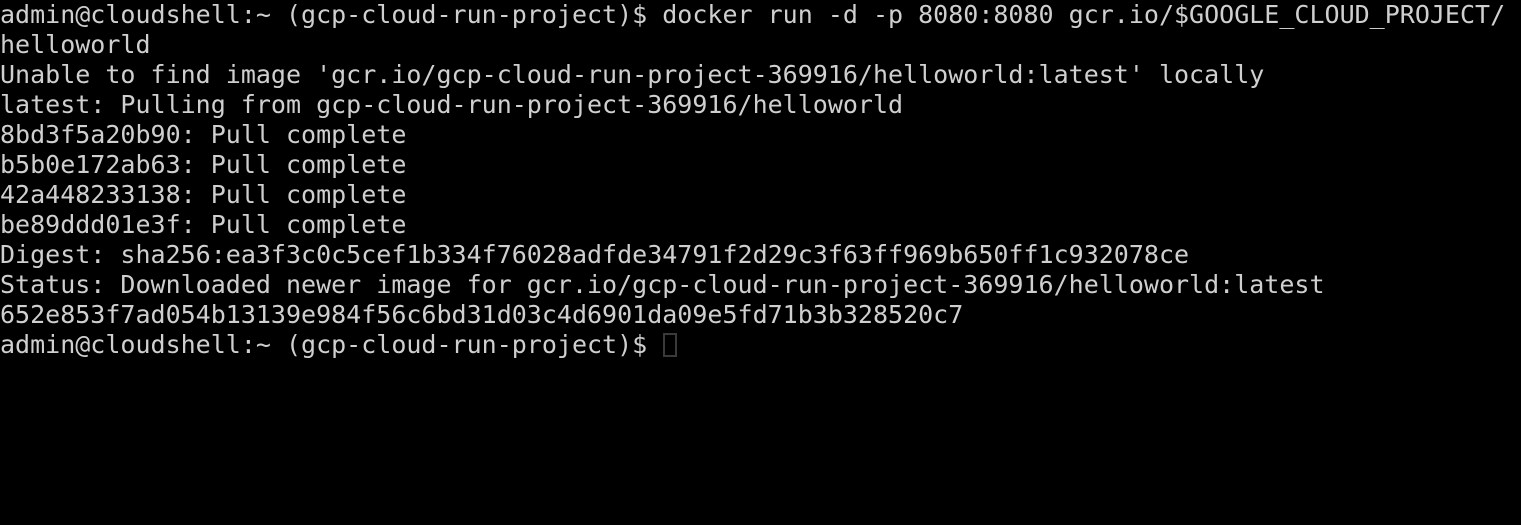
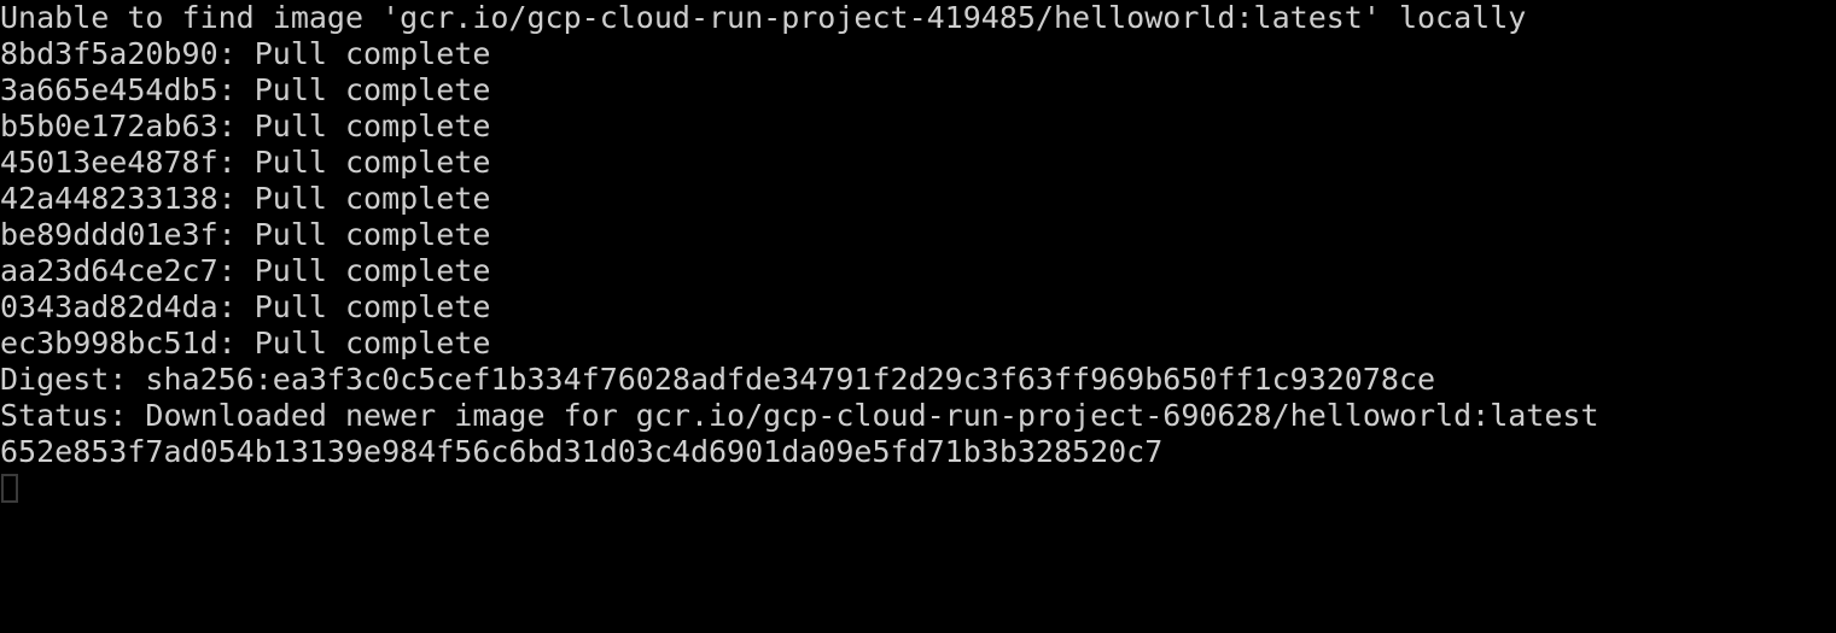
- admin@cloudshell:~ (gcp-cloud-run-project)$ docker run -d -p 8080:8080 gcr.io/$GOOGLE_CLOUD_PROJECT/
- helloworld
- Unable to find image 'gcr.io/gcp-cloud-run-project-369916/helloworld:latest' locally
+ Unable to find image 'gcr.io/gcp-cloud-run-project-419485/helloworld:latest' locally
- latest: Pulling from gcp-cloud-run-project-369916/helloworld
  8bd3f5a20b90: Pull complete
+ 3a665e454db5: Pull complete
  b5b0e172ab63: Pull complete
+ 45013ee4878f: Pull complete
  42a448233138: Pull complete
  be89ddd01e3f: Pull complete
+ aa23d64ce2c7: Pull complete
+ 0343ad82d4da: Pull complete
+ ec3b998bc51d: Pull complete
  Digest: sha256:ea3f3c0c5cef1b334f76028adfde34791f2d29c3f63ff969b650ff1c932078ce
- Status: Downloaded newer image for gcr.io/gcp-cloud-run-project-369916/helloworld:latest
+ Status: Downloaded newer image for gcr.io/gcp-cloud-run-project-690628/helloworld:latest
  652e853f7ad054b13139e984f56c6bd31d03c4d6901da09e5fd71b3b328520c7
- admin@cloudshell:~ (gcp-cloud-run-project)$
